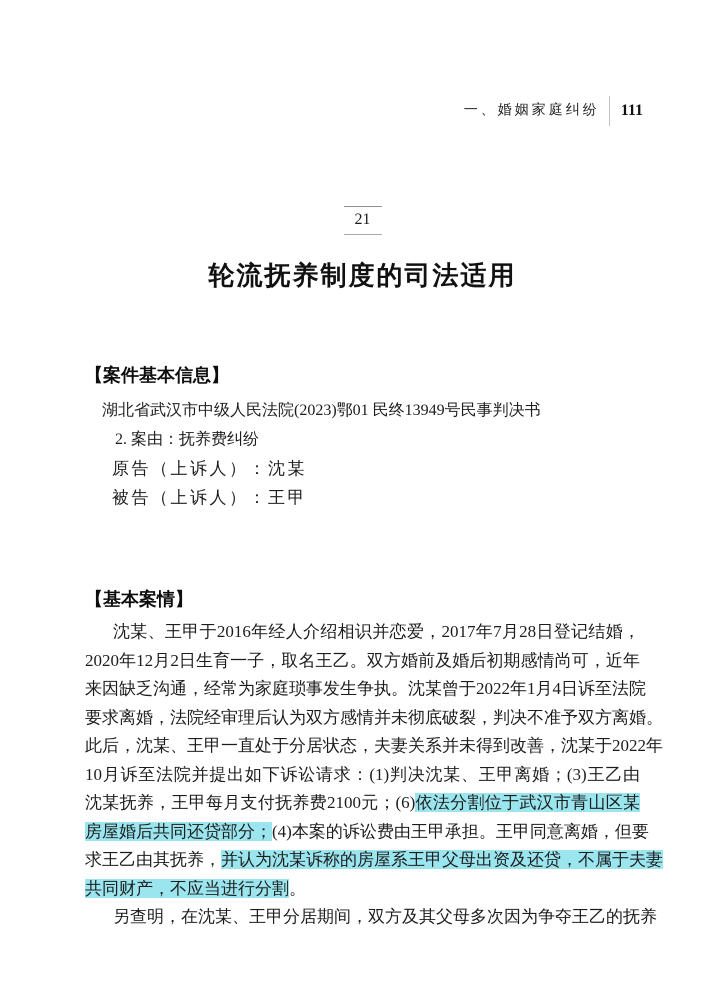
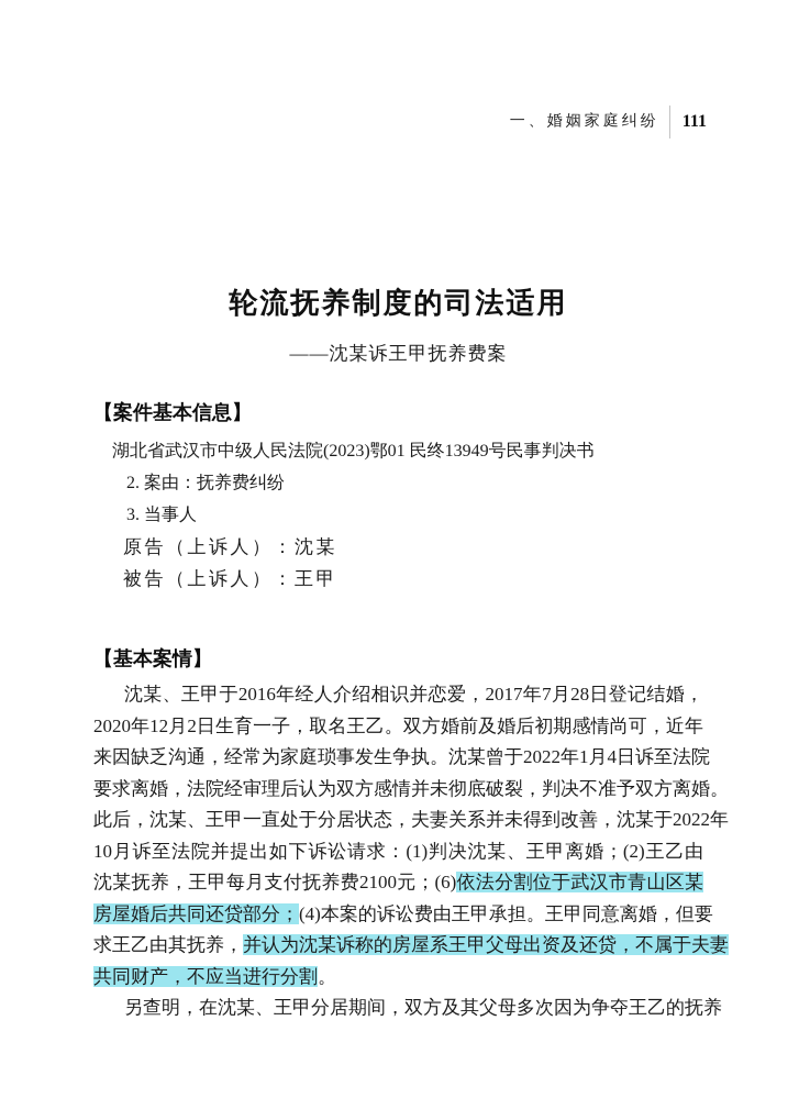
  一、婚姻家庭纠纷
  111
- 21
  轮流抚养制度的司法适用
+ ——沈某诉王甲抚养费案
  【案件基本信息】
  湖北省武汉市中级人民法院(2023)鄂01 民终13949号民事判决书
  2. 案由：抚养费纠纷
+ 3. 当事人
  原告（上诉人）：沈某
  被告（上诉人）：王甲
  【基本案情】
  沈某、王甲于2016年经人介绍相识并恋爱，2017年7月28日登记结婚，
  2020年12月2日生育一子，取名王乙。双方婚前及婚后初期感情尚可，近年
  来因缺乏沟通，经常为家庭琐事发生争执。沈某曾于2022年1月4日诉至法院
  要求离婚，法院经审理后认为双方感情并未彻底破裂，判决不准予双方离婚。
  此后，沈某、王甲一直处于分居状态，夫妻关系并未得到改善，沈某于2022年
- 10月诉至法院并提出如下诉讼请求：(1)判决沈某、王甲离婚；(3)王乙由
+ 10月诉至法院并提出如下诉讼请求：(1)判决沈某、王甲离婚；(2)王乙由
  沈某抚养，王甲每月支付抚养费2100元；(6)依法分割位于武汉市青山区某
  房屋婚后共同还贷部分；(4)本案的诉讼费由王甲承担。王甲同意离婚，但要
  求王乙由其抚养，并认为沈某诉称的房屋系王甲父母出资及还贷，不属于夫妻
  共同财产，不应当进行分割。
  另查明，在沈某、王甲分居期间，双方及其父母多次因为争夺王乙的抚养
